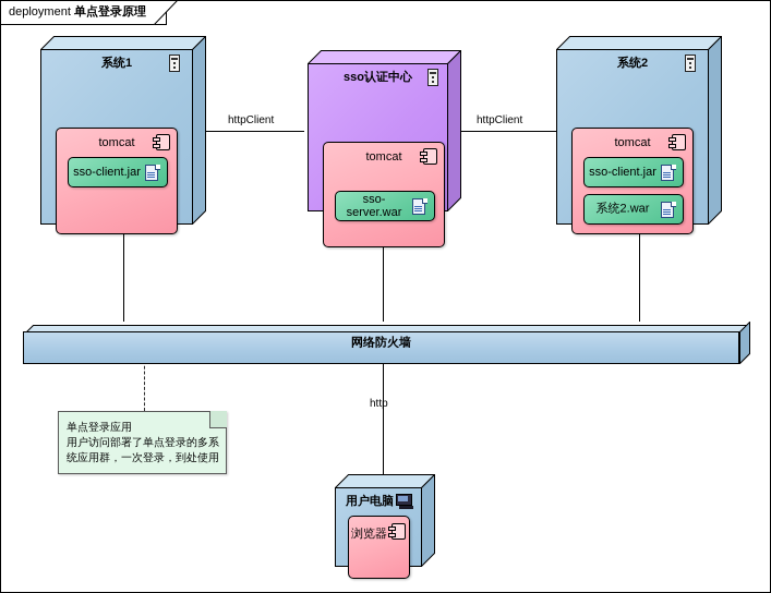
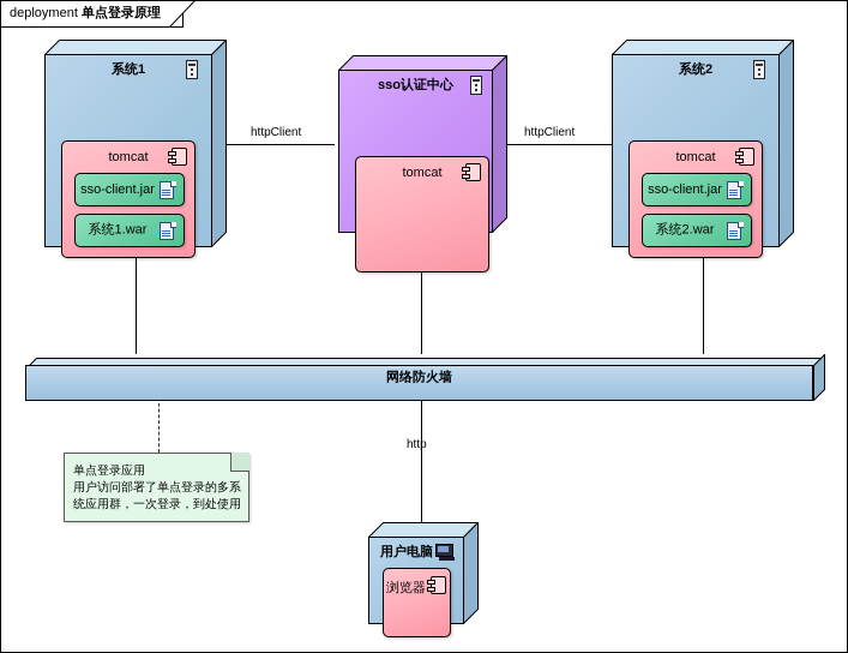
  deployment 单点登录原理
  httpClient
  httpClient
  http
  系统1
  tomcat
  sso-client.jar
+ 系统1.war
  sso认证中心
  tomcat
- sso-server.war
  系统2
  tomcat
  sso-client.jar
  系统2.war
  网络防火墙
  单点登录应用
  用户访问部署了单点登录的多系
  统应用群，一次登录，到处使用
  用户电脑
  浏览器
